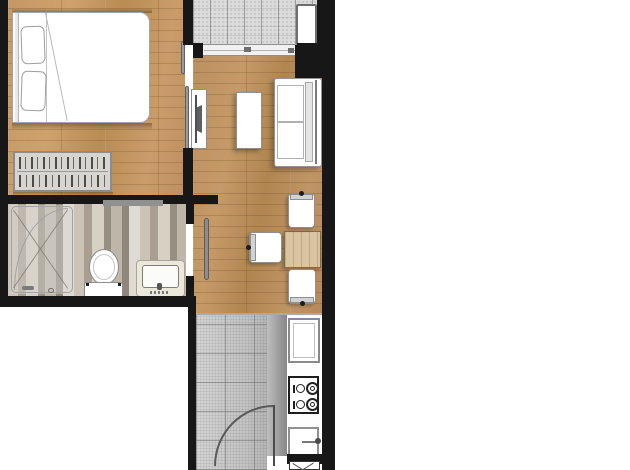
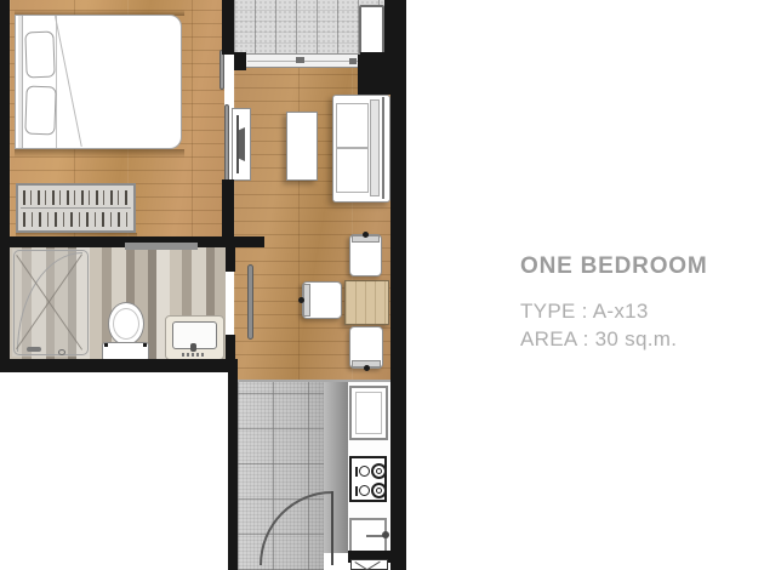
+ ONE BEDROOM
+ TYPE : A-x13
+ AREA : 30 sq.m.
